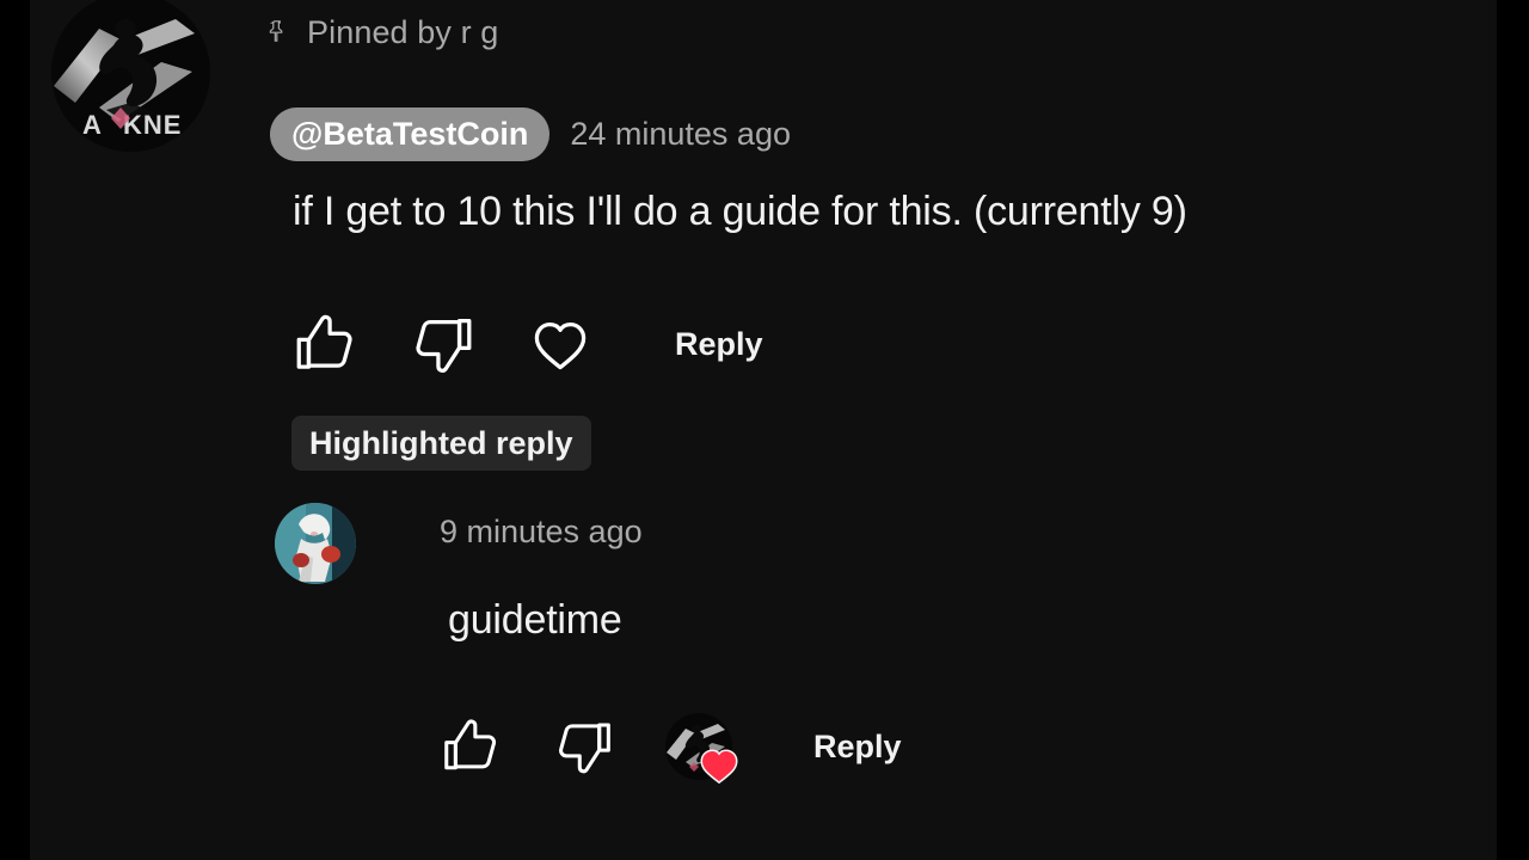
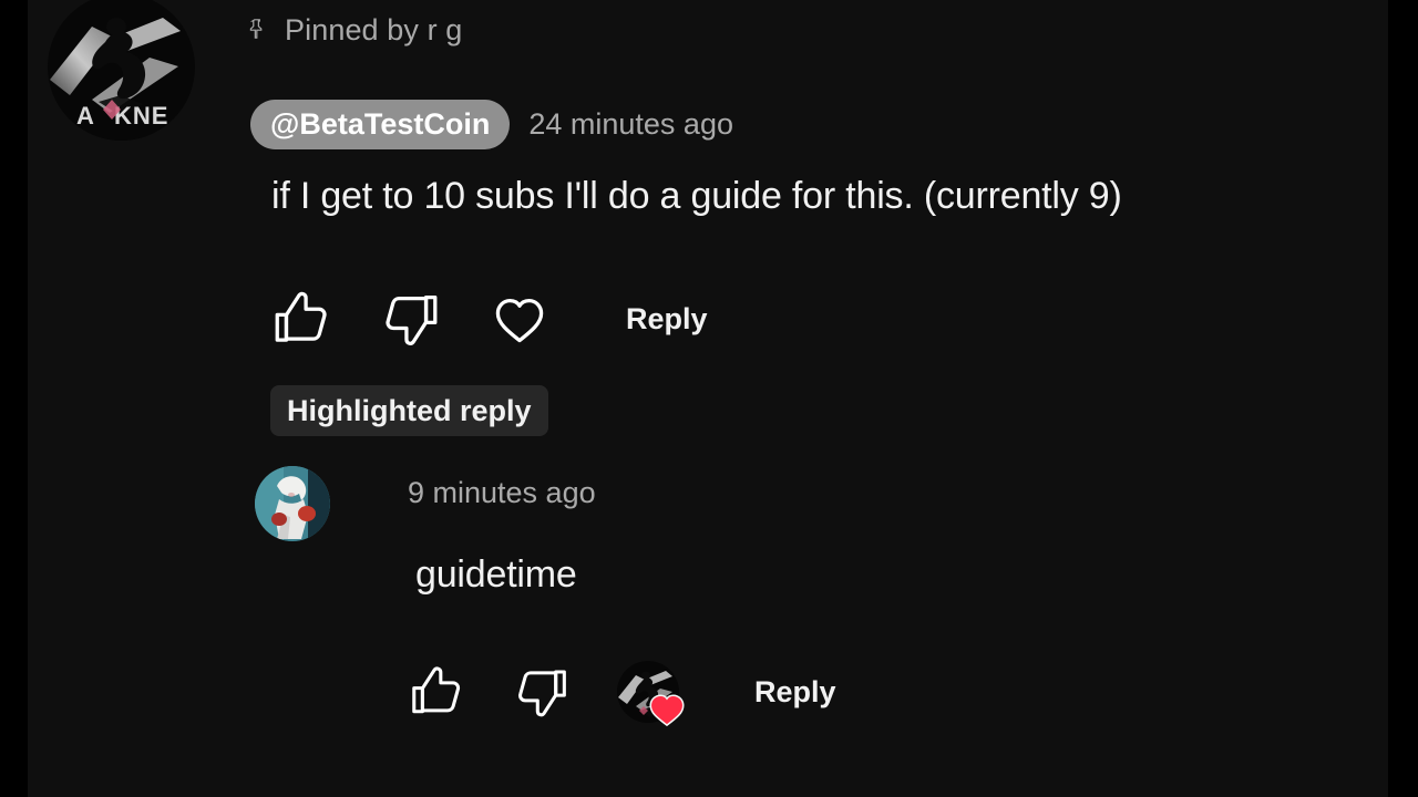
  KNE
  A
  Pinned by r g
  @BetaTestCoin
  24 minutes ago
- if I get to 10 this I'll do a guide for this. (currently 9)
+ if I get to 10 subs I'll do a guide for this. (currently 9)
  Reply
  Highlighted reply
  9 minutes ago
  guidetime
  Reply
